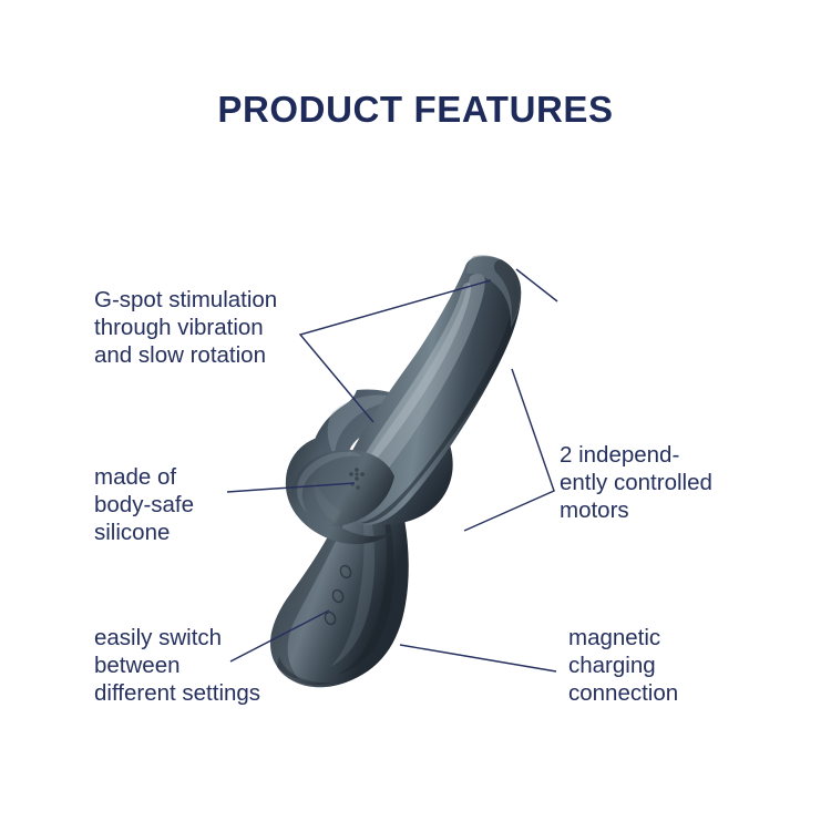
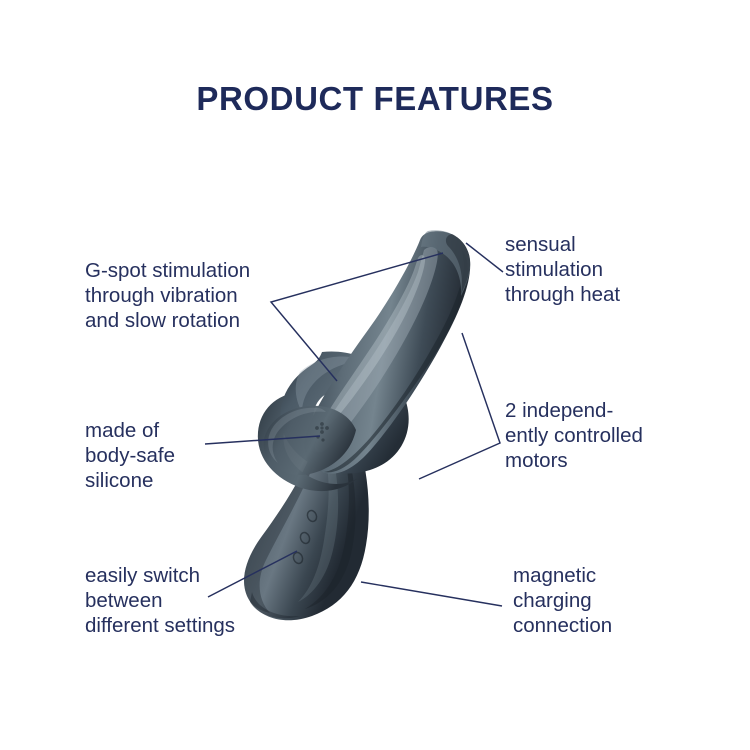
  PRODUCT FEATURES
  G-spot stimulation
  through vibration
  and slow rotation
+ sensual
+ stimulation
+ through heat
  made of
  body-safe
  silicone
  2 independ-
  ently controlled
  motors
  easily switch
  between
  different settings
  magnetic
  charging
  connection
